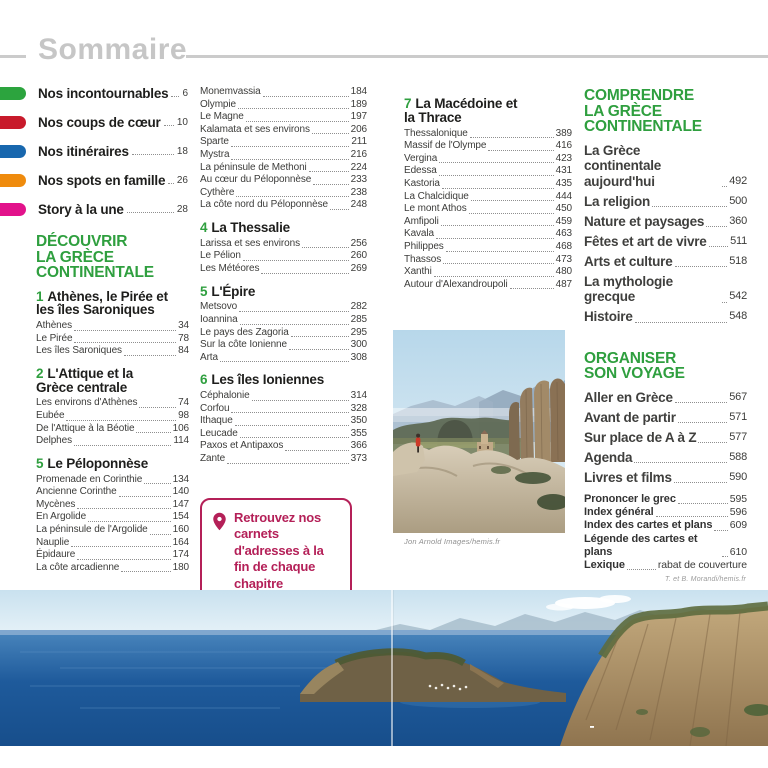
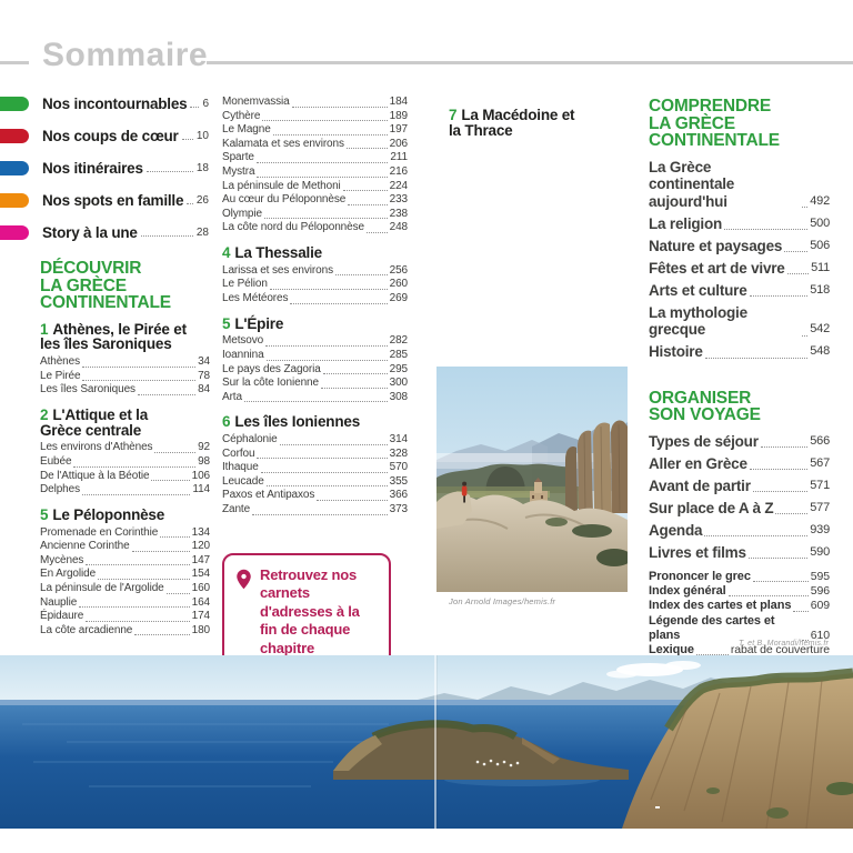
  Sommaire
  Nos incontournables
  6
  Nos coups de cœur
  10
  Nos itinéraires
  18
  Nos spots en famille
  26
  Story à la une
  28
  DÉCOUVRIR
  LA GRÈCE
  CONTINENTALE
  1 Athènes, le Pirée et les îles Saroniques
  Athènes
  34
  Le Pirée
  78
  Les îles Saroniques
  84
  2 L'Attique et la Grèce centrale
  Les environs d'Athènes
- 74
+ 92
  Eubée
  98
  De l'Attique à la Béotie
  106
  Delphes
  114
  5 Le Péloponnèse
  Promenade en Corinthie
  134
  Ancienne Corinthe
- 140
+ 120
  Mycènes
  147
  En Argolide
  154
  La péninsule de l'Argolide
  160
  Nauplie
  164
  Épidaure
  174
  La côte arcadienne
  180
  Monemvassia
  184
- Olympie
+ Cythère
  189
  Le Magne
  197
  Kalamata et ses environs
  206
  Sparte
  211
  Mystra
  216
  La péninsule de Methoni
  224
  Au cœur du Péloponnèse
  233
- Cythère
+ Olympie
  238
  La côte nord du Péloponnèse
  248
  4 La Thessalie
  Larissa et ses environs
  256
  Le Pélion
  260
  Les Météores
  269
  5 L'Épire
  Metsovo
  282
  Ioannina
  285
  Le pays des Zagoria
  295
  Sur la côte Ionienne
  300
  Arta
  308
  6 Les îles Ioniennes
  Céphalonie
  314
  Corfou
  328
  Ithaque
- 350
+ 570
  Leucade
  355
  Paxos et Antipaxos
  366
  Zante
  373
  Retrouvez nos carnets d'adresses à la fin de chaque chapitre
  7 La Macédoine et la Thrace
- Thessalonique
- 389
- Massif de l'Olympe
- 416
- Vergina
- 423
- Edessa
- 431
- Kastoria
- 435
- La Chalcidique
- 444
- Le mont Athos
- 450
- Amfipoli
- 459
- Kavala
- 463
- Philippes
- 468
- Thassos
- 473
- Xanthi
- 480
- Autour d'Alexandroupoli
- 487
  COMPRENDRE
  LA GRÈCE
  CONTINENTALE
  La Grèce continentale aujourd'hui
  492
  La religion
  500
  Nature et paysages
- 360
+ 506
  Fêtes et art de vivre
  511
  Arts et culture
  518
  La mythologie grecque
  542
  Histoire
  548
  ORGANISER
  SON VOYAGE
+ Types de séjour
+ 566
  Aller en Grèce
  567
  Avant de partir
  571
  Sur place de A à Z
  577
  Agenda
- 588
+ 939
  Livres et films
  590
  Prononcer le grec
  595
  Index général
  596
  Index des cartes et plans
  609
  Légende des cartes et plans
  610
  Lexique
  rabat de couverture
  Jon Arnold Images/hemis.fr
